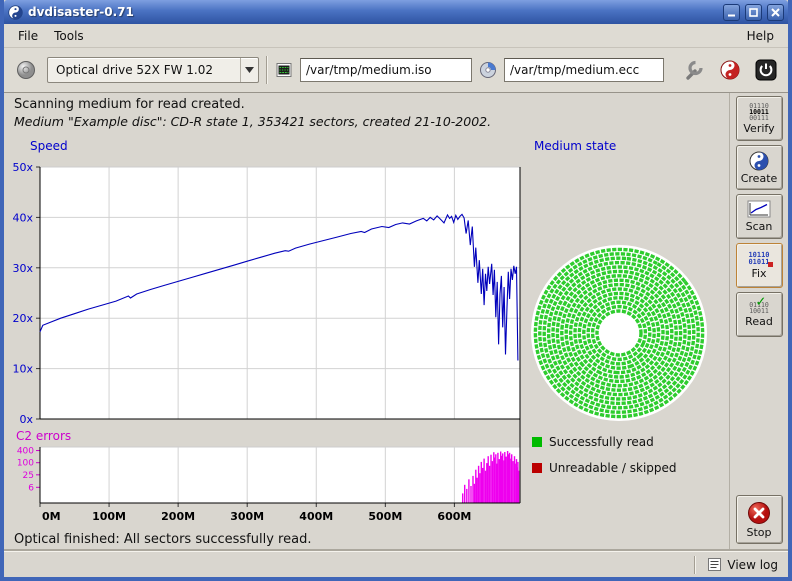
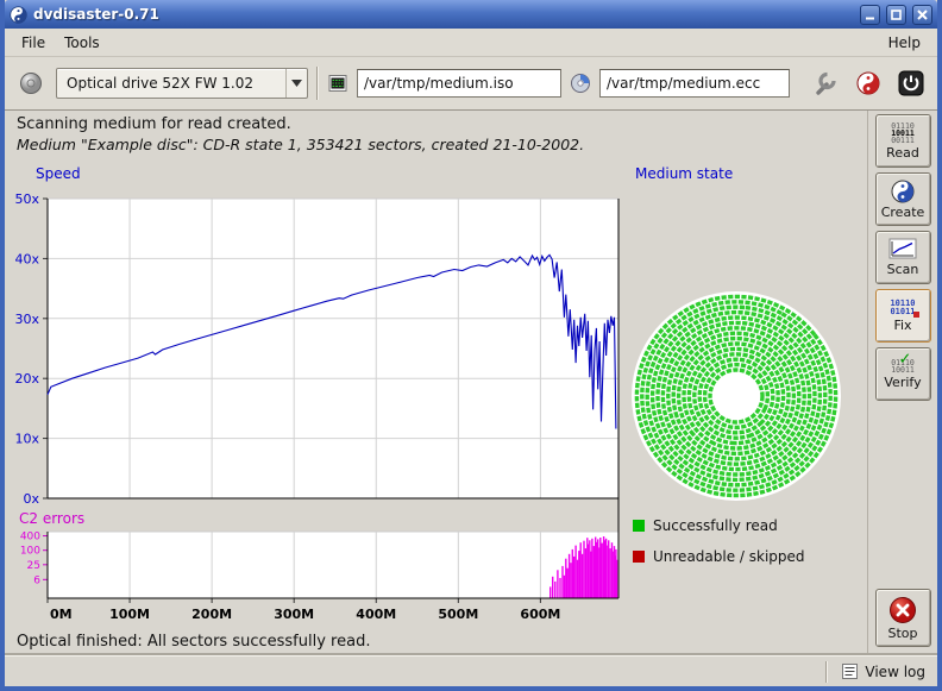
  dvdisaster-0.71
  File
  Tools
  Help
  Optical drive 52X FW 1.02
  /var/tmp/medium.iso
  /var/tmp/medium.ecc
  Scanning medium for read created.
  Medium "Example disc": CD-R state 1, 353421 sectors, created 21-10-2002.
  Speed
  Medium state
  C2 errors
  0x
  10x
  20x
  30x
  40x
  50x
  0M
  100M
  200M
  300M
  400M
  500M
  600M
  400
  100
  25
  6
  Successfully read
  Unreadable / skipped
  Optical finished: All sectors successfully read.
  01110
  10011
  00111
- Verify
+ Read
  Create
  Scan
  10110
  0101
  Fix
  01110
  10011
  ✓
- Read
+ Verify
  Stop
  View log
